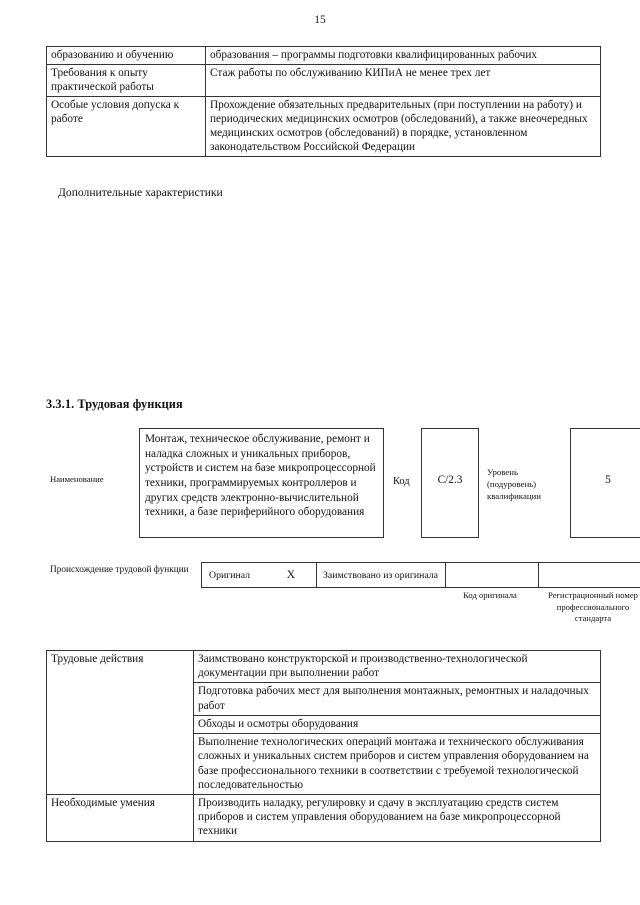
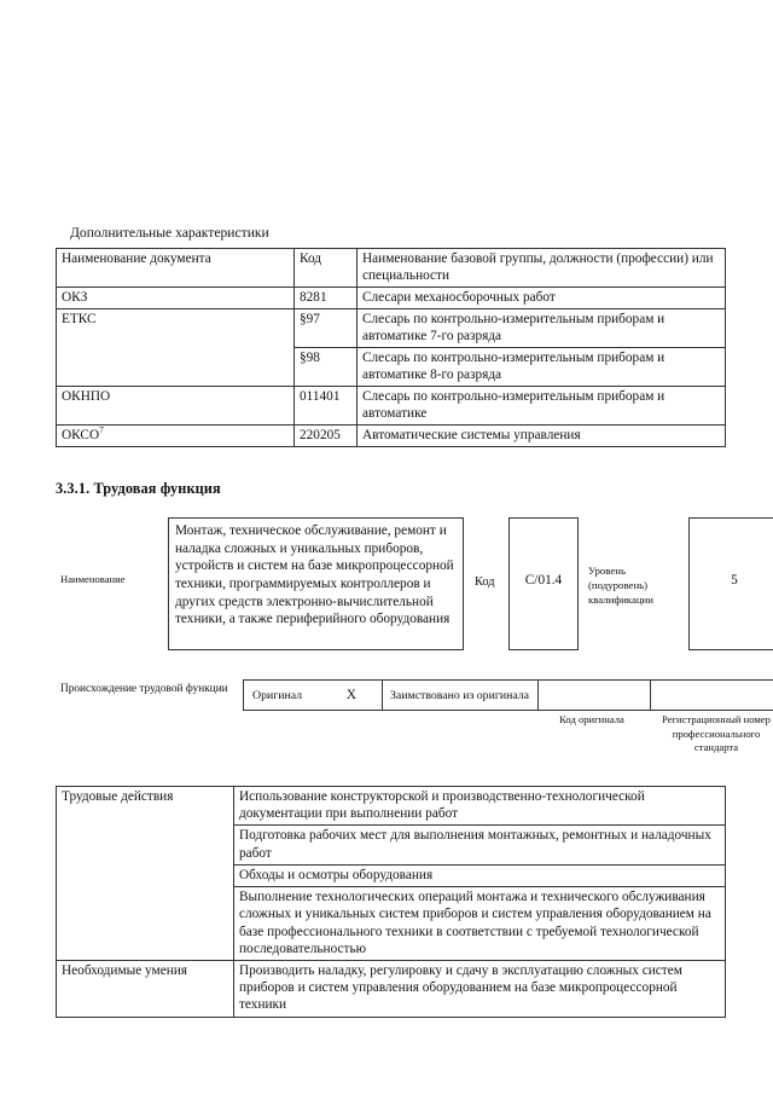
- 15
- образованию и обучению	образования – программы подготовки квалифицированных рабочих
- Требования к опыту практической работы	Стаж работы по обслуживанию КИПиА не менее трех лет
- Особые условия допуска к работе	Прохождение обязательных предварительных (при поступлении на работу) и периодических медицинских осмотров (обследований), а также внеочередных медицинских осмотров (обследований) в порядке, установленном законодательством Российской Федерации
  Дополнительные характеристики
+ Наименование документа	Код	Наименование базовой группы, должности (профессии) или специальности
+ ОКЗ	8281	Слесари механосборочных работ
+ ЕТКС	§97	Слесарь по контрольно-измерительным приборам и автоматике 7-го разряда
+ §98	Слесарь по контрольно-измерительным приборам и автоматике 8-го разряда
+ ОКНПО	011401	Слесарь по контрольно-измерительным приборам и автоматике
+ ОКСО7	220205	Автоматические системы управления
  3.3.1. Трудовая функция
  Наименование
- Монтаж, техническое обслуживание, ремонт и наладка сложных и уникальных приборов, устройств и систем на базе микропроцессорной техники, программируемых контроллеров и других средств электронно-вычислительной техники, а базе периферийного оборудования
+ Монтаж, техническое обслуживание, ремонт и наладка сложных и уникальных приборов, устройств и систем на базе микропроцессорной техники, программируемых контроллеров и других средств электронно-вычислительной техники, а также периферийного оборудования
  Код
- C/2.3
+ C/01.4
  Уровень (подуровень) квалификации
  5
  Происхождение трудовой функции
  Оригинал
  X
  Заимствовано из оригинала
  Код оригинала
  Регистрационный номер профессионального стандарта
- Трудовые действия	Заимствовано конструкторской и производственно-технологической документации при выполнении работ
+ Трудовые действия	Использование конструкторской и производственно-технологической документации при выполнении работ
  Подготовка рабочих мест для выполнения монтажных, ремонтных и наладочных работ
  Обходы и осмотры оборудования
  Выполнение технологических операций монтажа и технического обслуживания сложных и уникальных систем приборов и систем управления оборудованием на базе профессионального техники в соответствии с требуемой технологической последовательностью
- Необходимые умения	Производить наладку, регулировку и сдачу в эксплуатацию средств систем приборов и систем управления оборудованием на базе микропроцессорной техники
+ Необходимые умения	Производить наладку, регулировку и сдачу в эксплуатацию сложных систем приборов и систем управления оборудованием на базе микропроцессорной техники
